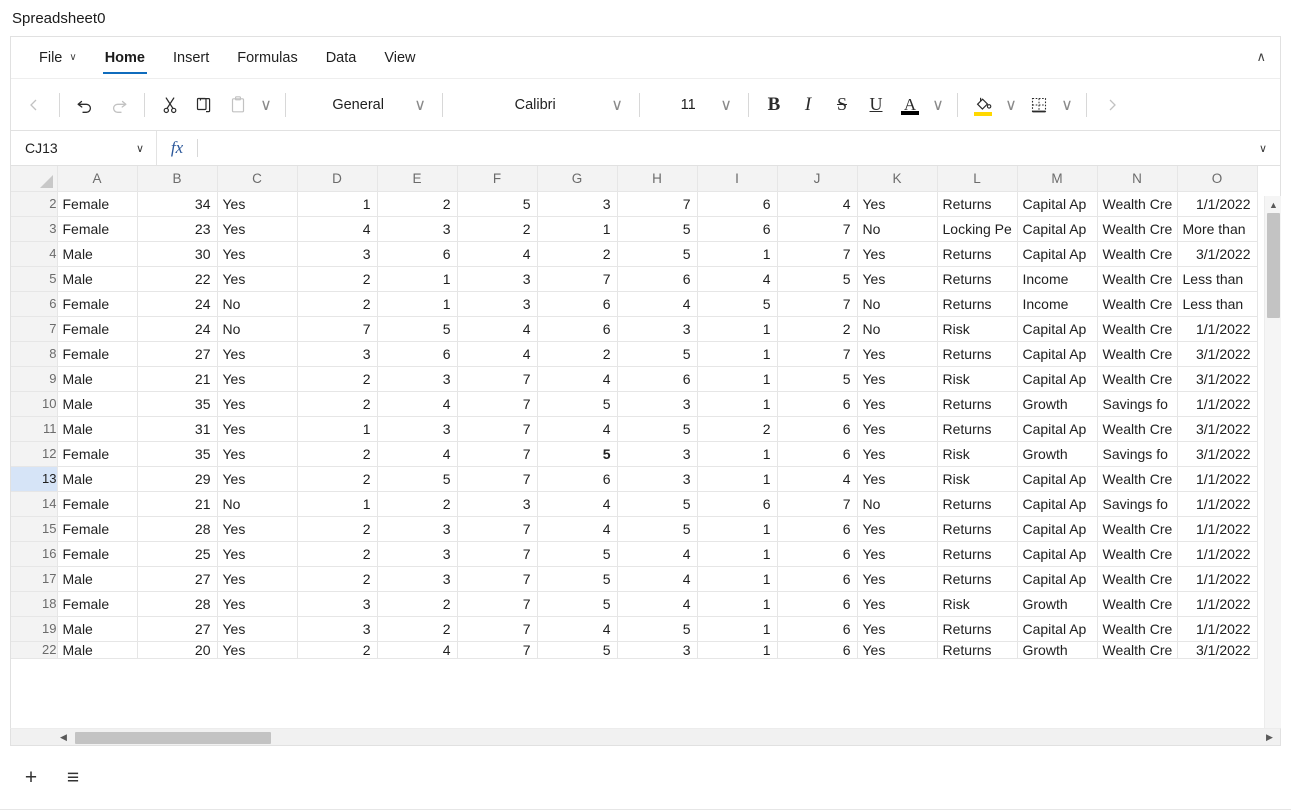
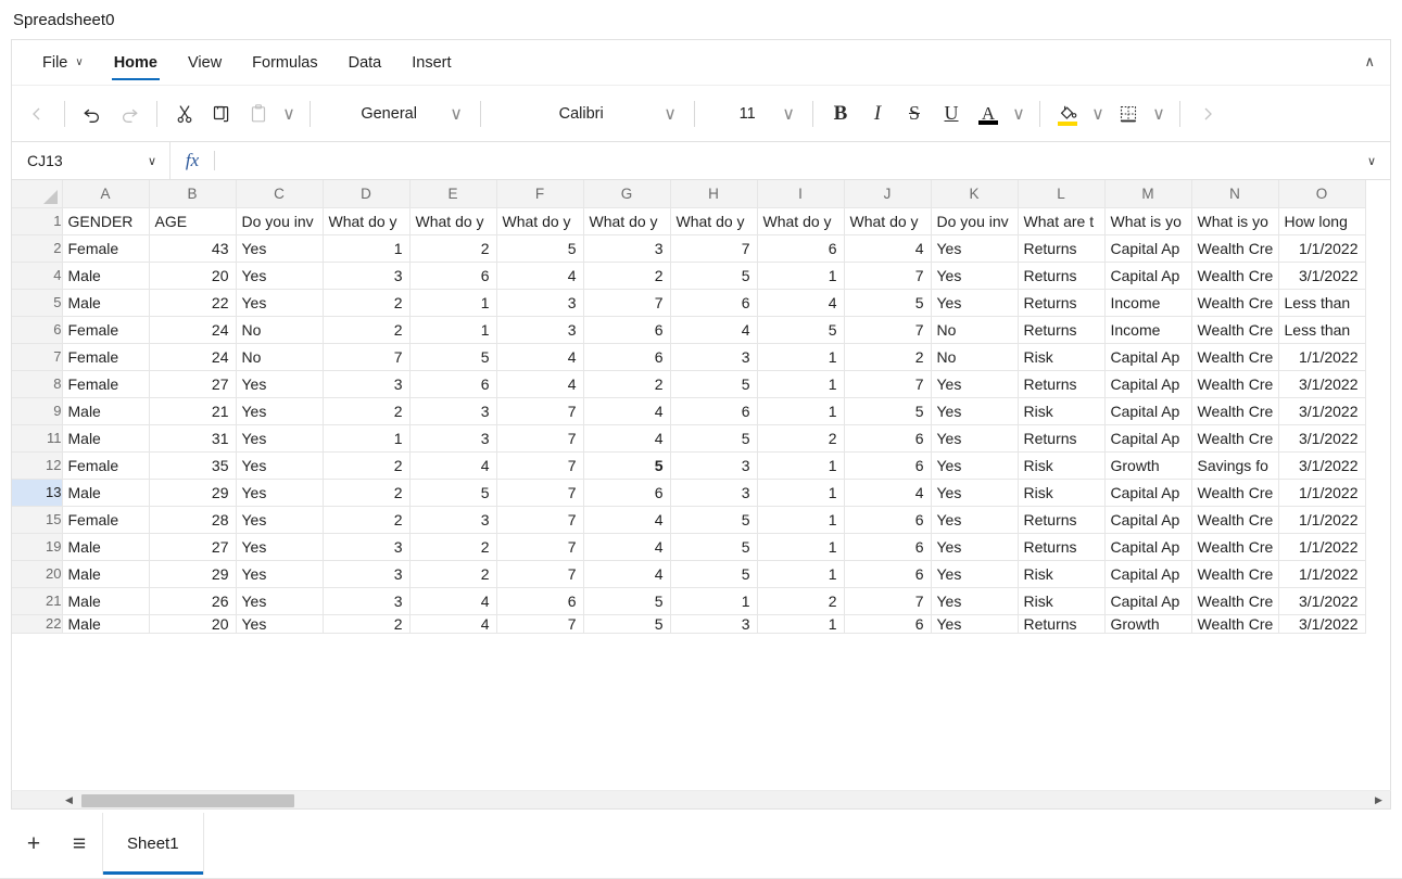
  Spreadsheet0
  File
  ∨
  Home
- Insert
+ View
  Formulas
  Data
- View
+ Insert
  ∧
  ∨
  General
  ∨
  Calibri
  ∨
  11
  ∨
  B
  I
  S
  U
  A
  ∨
  ∨
  ∨
  CJ13
  ∨
  fx
  ∨
  	A	B	C	D	E	F	G	H	I	J	K	L	M	N	O
+ 1	GENDER	AGE	Do you inv	What do y	What do y	What do y	What do y	What do y	What do y	What do y	Do you inv	What are t	What is yo	What is yo	How long
- 2	Female	34	Yes	1	2	5	3	7	6	4	Yes	Returns	Capital Ap	Wealth Cre	1/1/2022
+ 2	Female	43	Yes	1	2	5	3	7	6	4	Yes	Returns	Capital Ap	Wealth Cre	1/1/2022
- 3	Female	23	Yes	4	3	2	1	5	6	7	No	Locking Pe	Capital Ap	Wealth Cre	More than
- 4	Male	30	Yes	3	6	4	2	5	1	7	Yes	Returns	Capital Ap	Wealth Cre	3/1/2022
+ 4	Male	20	Yes	3	6	4	2	5	1	7	Yes	Returns	Capital Ap	Wealth Cre	3/1/2022
  5	Male	22	Yes	2	1	3	7	6	4	5	Yes	Returns	Income	Wealth Cre	Less than
  6	Female	24	No	2	1	3	6	4	5	7	No	Returns	Income	Wealth Cre	Less than
  7	Female	24	No	7	5	4	6	3	1	2	No	Risk	Capital Ap	Wealth Cre	1/1/2022
  8	Female	27	Yes	3	6	4	2	5	1	7	Yes	Returns	Capital Ap	Wealth Cre	3/1/2022
  9	Male	21	Yes	2	3	7	4	6	1	5	Yes	Risk	Capital Ap	Wealth Cre	3/1/2022
- 10	Male	35	Yes	2	4	7	5	3	1	6	Yes	Returns	Growth	Savings fo	1/1/2022
  11	Male	31	Yes	1	3	7	4	5	2	6	Yes	Returns	Capital Ap	Wealth Cre	3/1/2022
  12	Female	35	Yes	2	4	7	5	3	1	6	Yes	Risk	Growth	Savings fo	3/1/2022
  13	Male	29	Yes	2	5	7	6	3	1	4	Yes	Risk	Capital Ap	Wealth Cre	1/1/2022
- 14	Female	21	No	1	2	3	4	5	6	7	No	Returns	Capital Ap	Savings fo	1/1/2022
  15	Female	28	Yes	2	3	7	4	5	1	6	Yes	Returns	Capital Ap	Wealth Cre	1/1/2022
- 16	Female	25	Yes	2	3	7	5	4	1	6	Yes	Returns	Capital Ap	Wealth Cre	1/1/2022
- 17	Male	27	Yes	2	3	7	5	4	1	6	Yes	Returns	Capital Ap	Wealth Cre	1/1/2022
- 18	Female	28	Yes	3	2	7	5	4	1	6	Yes	Risk	Growth	Wealth Cre	1/1/2022
  19	Male	27	Yes	3	2	7	4	5	1	6	Yes	Returns	Capital Ap	Wealth Cre	1/1/2022
+ 20	Male	29	Yes	3	2	7	4	5	1	6	Yes	Risk	Capital Ap	Wealth Cre	1/1/2022
+ 21	Male	26	Yes	3	4	6	5	1	2	7	Yes	Risk	Capital Ap	Wealth Cre	3/1/2022
  22	Male	20	Yes	2	4	7	5	3	1	6	Yes	Returns	Growth	Wealth Cre	3/1/2022
- ▲
  ◀
  ▶
  +
  ≡
+ Sheet1
